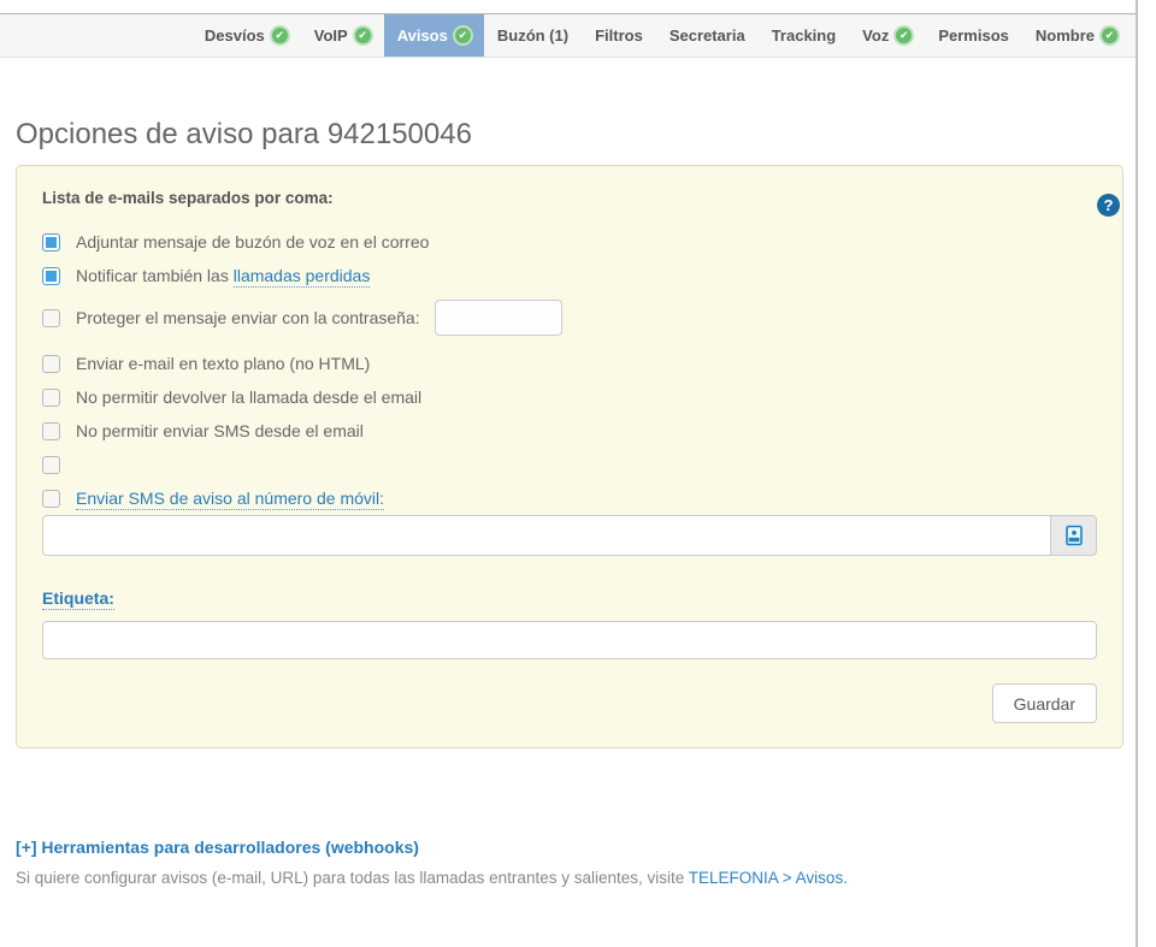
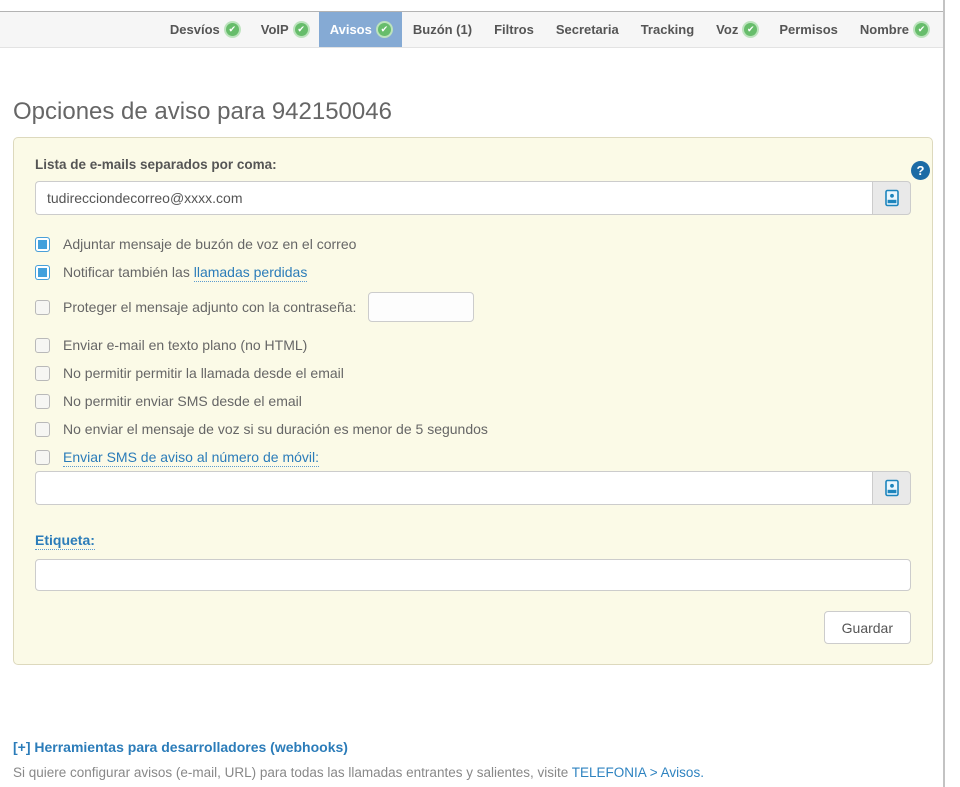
  Desvíos
  ✔
  VoIP
  ✔
  Avisos
  ✔
  Buzón (1)
  Filtros
  Secretaria
  Tracking
  Voz
  ✔
  Permisos
  Nombre
  ✔
  ?
  Opciones de aviso para 942150046
  Lista de e-mails separados por coma:
+ tudirecciondecorreo@xxxx.com
  Adjuntar mensaje de buzón de voz en el correo
  Notificar también las llamadas perdidas
- Proteger el mensaje enviar con la contraseña:
+ Proteger el mensaje adjunto con la contraseña:
  Enviar e-mail en texto plano (no HTML)
- No permitir devolver la llamada desde el email
+ No permitir permitir la llamada desde el email
  No permitir enviar SMS desde el email
+ No enviar el mensaje de voz si su duración es menor de 5 segundos
  Enviar SMS de aviso al número de móvil:
  Etiqueta:
  Guardar
  [+] Herramientas para desarrolladores (webhooks)
  Si quiere configurar avisos (e-mail, URL) para todas las llamadas entrantes y salientes, visite TELEFONIA > Avisos.
